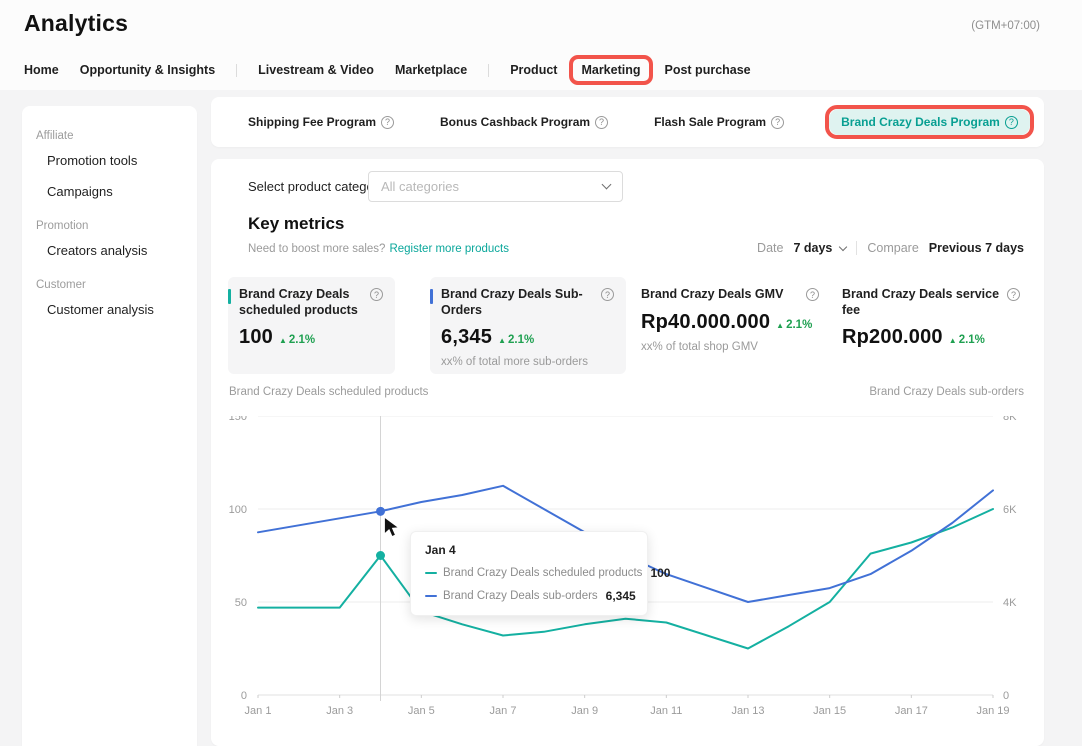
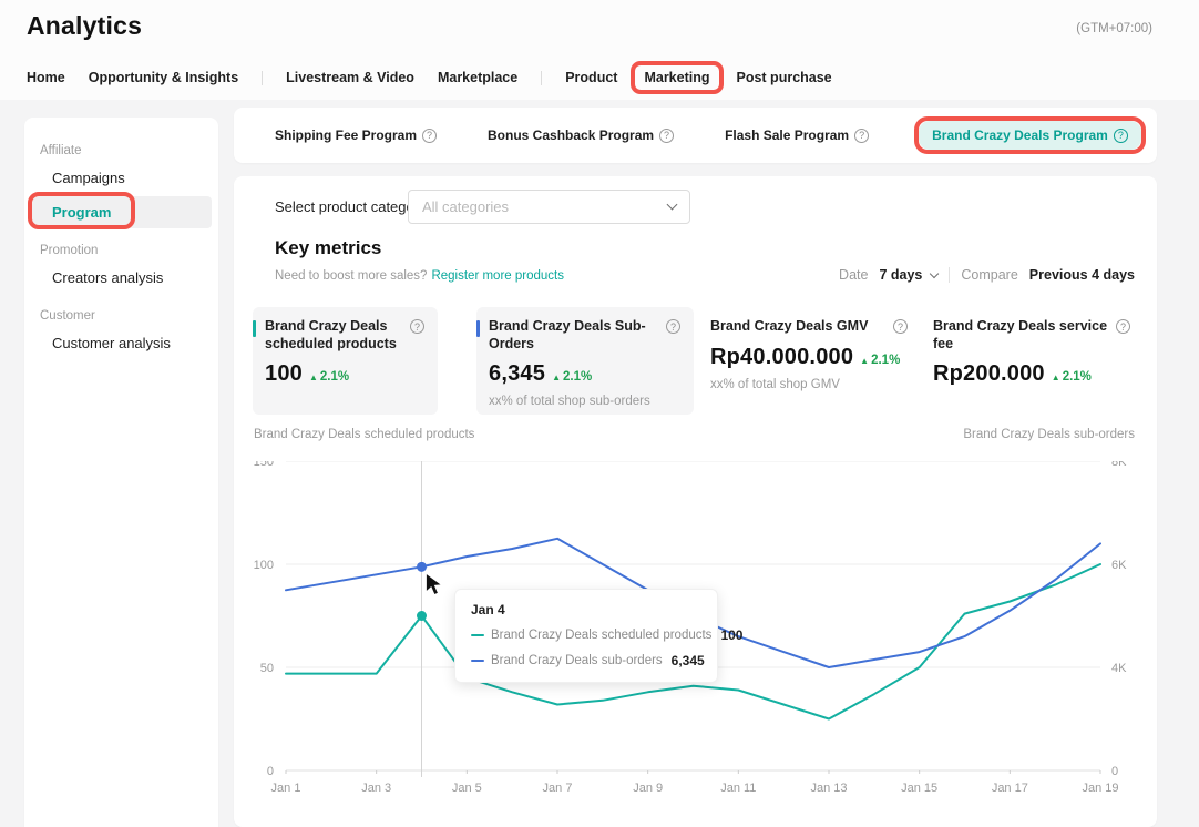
  Analytics
  (GTM+07:00)
  Home
  Opportunity & Insights
  Livestream & Video
  Marketplace
  Product
  Marketing
  Post purchase
  Affiliate
- Promotion tools
  Campaigns
+ Program
  Promotion
  Creators analysis
  Customer
  Customer analysis
  Shipping Fee Program
  ?
  Bonus Cashback Program
  ?
  Flash Sale Program
  ?
  Brand Crazy Deals Program
  ?
  Select product categ
  All categories
  Key metrics
  Need to boost more sales? Register more products
  Date
  7 days
  Compare
- Previous 7 days
+ Previous 4 days
  Brand Crazy Deals scheduled products
  ?
  100
  ▲ 2.1%
  Brand Crazy Deals Sub-Orders
  ?
  6,345
  ▲ 2.1%
- xx% of total more sub-orders
+ xx% of total shop sub-orders
  Brand Crazy Deals GMV
  ?
  Rp40.000.000
  ▲ 2.1%
  xx% of total shop GMV
  Brand Crazy Deals service fee
  ?
  Rp200.000
  ▲ 2.1%
  Brand Crazy Deals scheduled products
  Brand Crazy Deals sub-orders
  150
  8K
  100
  6K
  50
  4K
  0
  0
  Jan 1
  Jan 3
  Jan 5
  Jan 7
  Jan 9
  Jan 11
  Jan 13
  Jan 15
  Jan 17
  Jan 19
  Jan 4
  Brand Crazy Deals scheduled products
  100
  Brand Crazy Deals sub-orders
  6,345
